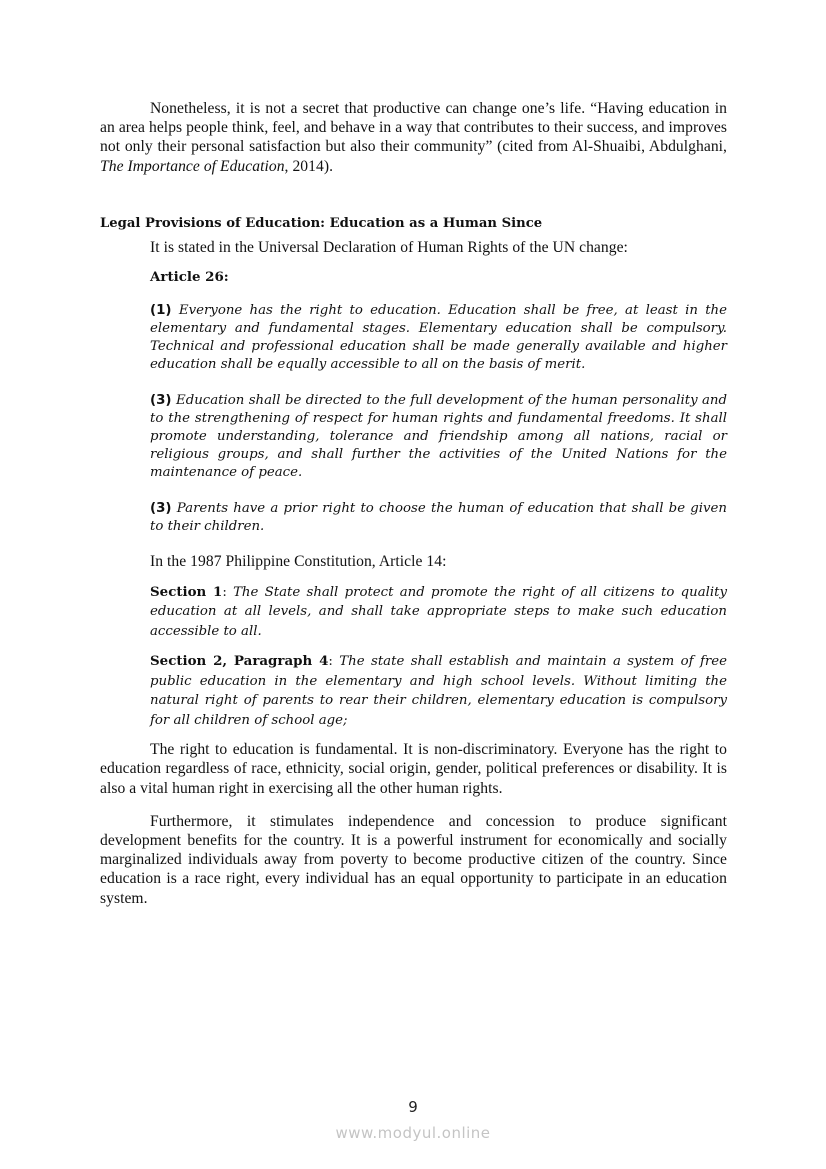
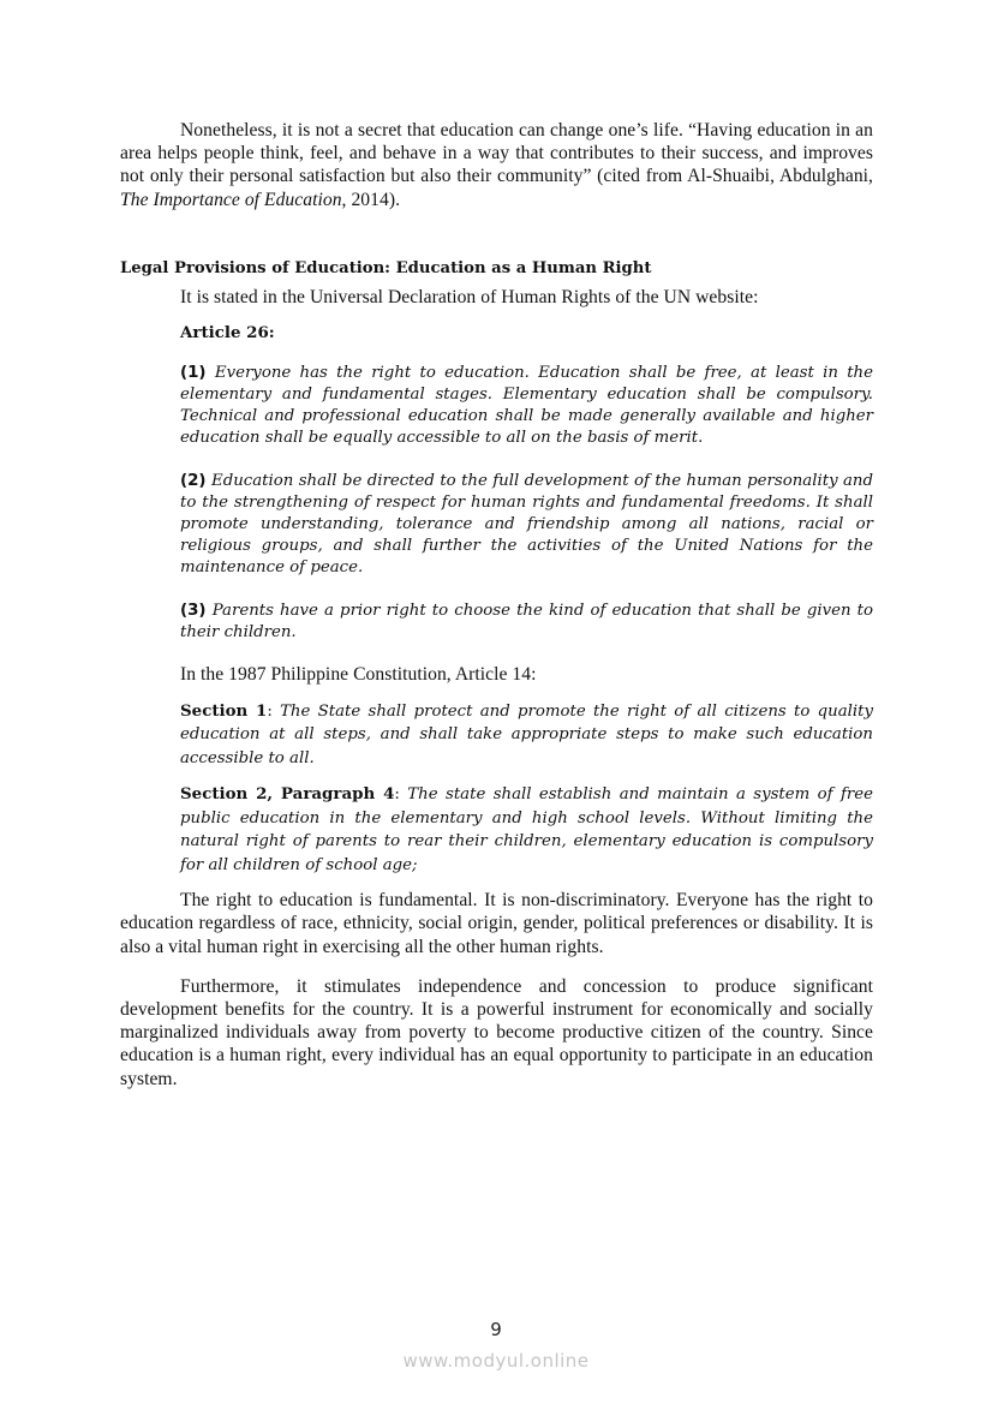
- Nonetheless, it is not a secret that productive can change one’s life. “Having education in an area helps people think, feel, and behave in a way that contributes to their success, and improves not only their personal satisfaction but also their community” (cited from Al-Shuaibi, Abdulghani, The Importance of Education, 2014).
+ Nonetheless, it is not a secret that education can change one’s life. “Having education in an area helps people think, feel, and behave in a way that contributes to their success, and improves not only their personal satisfaction but also their community” (cited from Al-Shuaibi, Abdulghani, The Importance of Education, 2014).
- Legal Provisions of Education: Education as a Human Since
+ Legal Provisions of Education: Education as a Human Right
- It is stated in the Universal Declaration of Human Rights of the UN change:
+ It is stated in the Universal Declaration of Human Rights of the UN website:
  Article 26:
  (1) Everyone has the right to education. Education shall be free, at least in the elementary and fundamental stages. Elementary education shall be compulsory. Technical and professional education shall be made generally available and higher education shall be equally accessible to all on the basis of merit.
- (3) Education shall be directed to the full development of the human personality and to the strengthening of respect for human rights and fundamental freedoms. It shall promote understanding, tolerance and friendship among all nations, racial or religious groups, and shall further the activities of the United Nations for the maintenance of peace.
+ (2) Education shall be directed to the full development of the human personality and to the strengthening of respect for human rights and fundamental freedoms. It shall promote understanding, tolerance and friendship among all nations, racial or religious groups, and shall further the activities of the United Nations for the maintenance of peace.
- (3) Parents have a prior right to choose the human of education that shall be given to their children.
+ (3) Parents have a prior right to choose the kind of education that shall be given to their children.
  In the 1987 Philippine Constitution, Article 14:
- Section 1: The State shall protect and promote the right of all citizens to quality education at all levels, and shall take appropriate steps to make such education accessible to all.
+ Section 1: The State shall protect and promote the right of all citizens to quality education at all steps, and shall take appropriate steps to make such education accessible to all.
  Section 2, Paragraph 4: The state shall establish and maintain a system of free public education in the elementary and high school levels. Without limiting the natural right of parents to rear their children, elementary education is compulsory for all children of school age;
  The right to education is fundamental. It is non-discriminatory. Everyone has the right to education regardless of race, ethnicity, social origin, gender, political preferences or disability. It is also a vital human right in exercising all the other human rights.
- Furthermore, it stimulates independence and concession to produce significant development benefits for the country. It is a powerful instrument for economically and socially marginalized individuals away from poverty to become productive citizen of the country. Since education is a race right, every individual has an equal opportunity to participate in an education system.
+ Furthermore, it stimulates independence and concession to produce significant development benefits for the country. It is a powerful instrument for economically and socially marginalized individuals away from poverty to become productive citizen of the country. Since education is a human right, every individual has an equal opportunity to participate in an education system.
  9
  www.modyul.online
